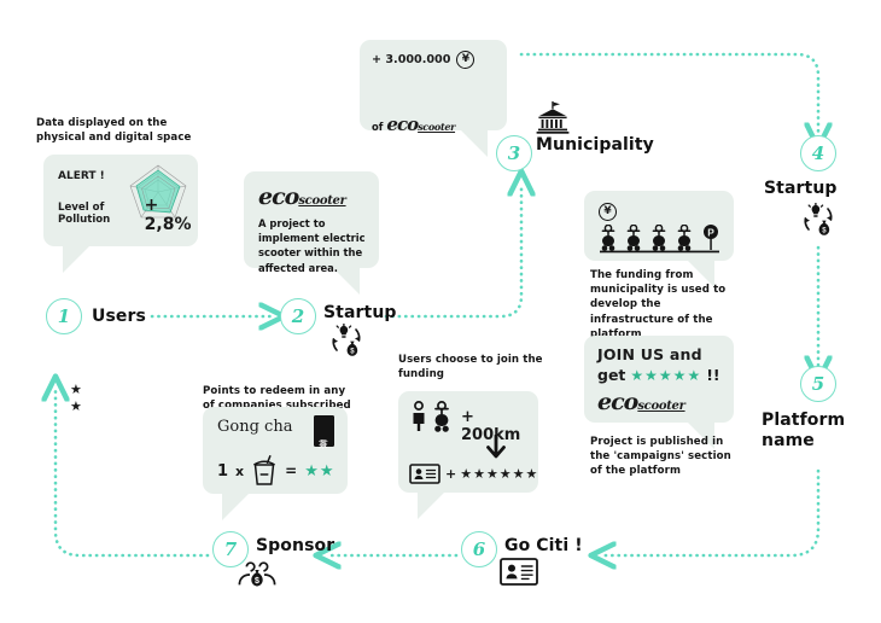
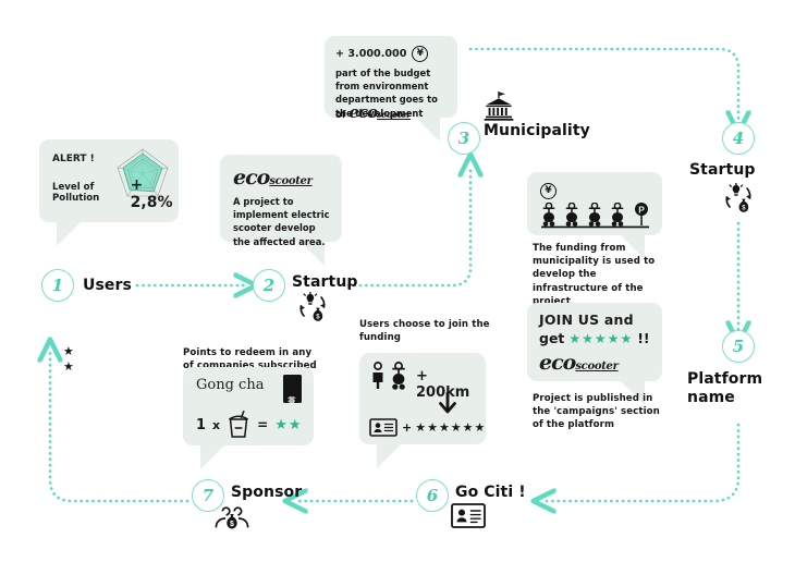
- Data displayed on the physical and digital space
  ALERT !
  Level of Pollution
  + 2,8%
  ecoscooter
- A project to implement electric scooter within the affected area.
+ A project to implement electric scooter develop the affected area.
  + 3.000.000
  ¥
+ part of the budget from environment department goes to the development
  of
  ecoscooter
  ¥
  P
- The funding from municipality is used to develop the infrastructure of the platform
+ The funding from municipality is used to develop the infrastructure of the project
  JOIN US and
  get
  ★★★★★
  !!
  ecoscooter
  Project is published in the 'campaigns' section of the platform
  Users choose to join the funding
  + 200km
  +
  ★★★★★★
  Gong cha
  1
  x
  =
  ★★
  ★
  ★
  1
  Users
  2
  Startup
  3
  Municipality
  4
  Startup
  5
  Platform name
  6
  Go Citi !
  7
  Sponsor
